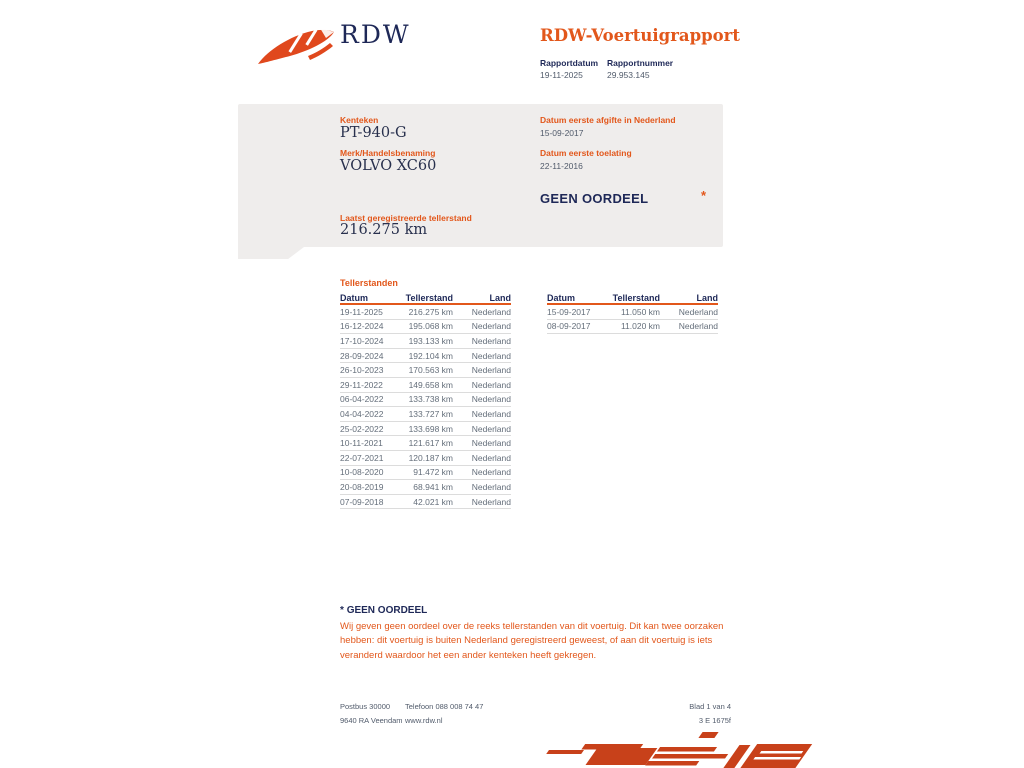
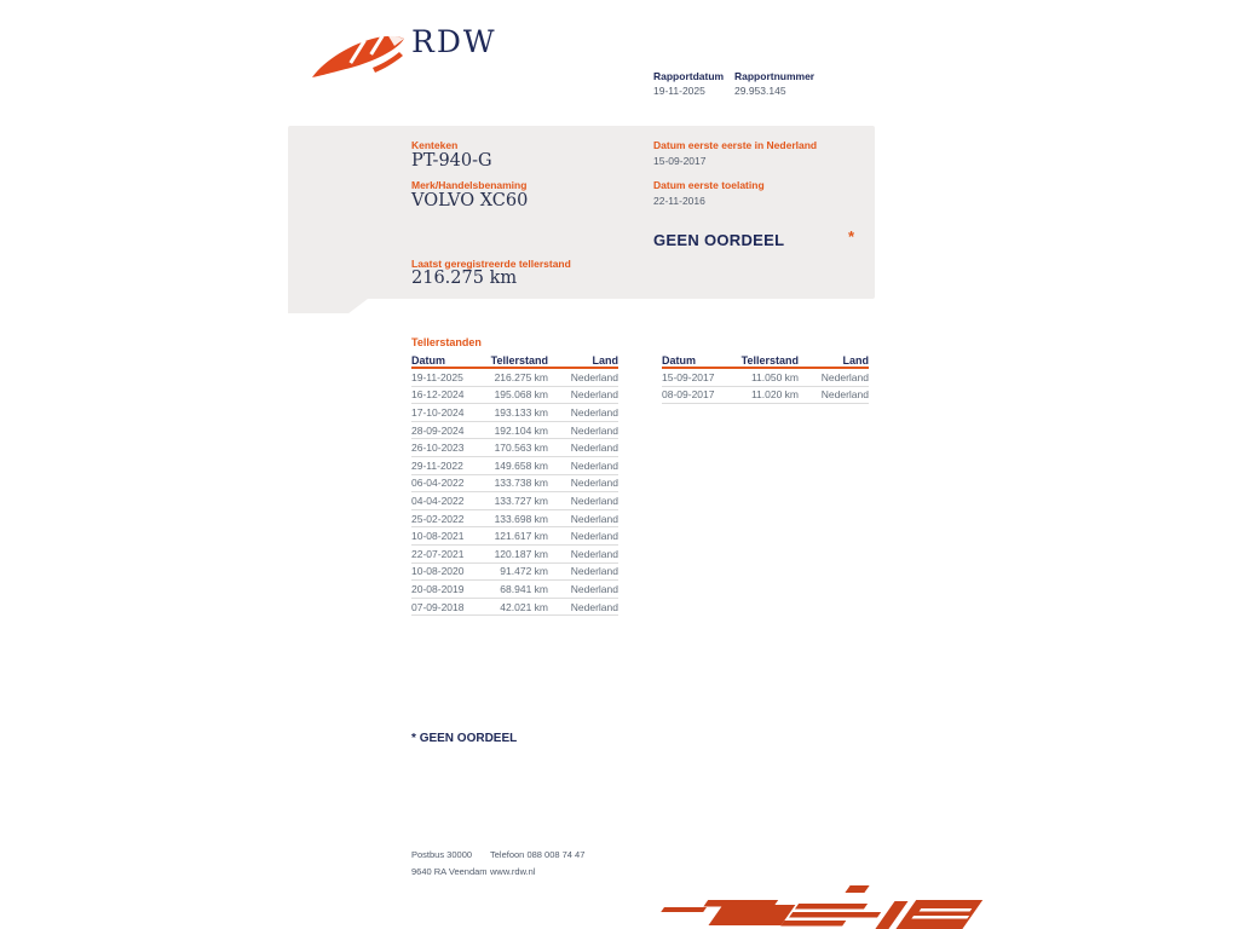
  RDW
- RDW-Voertuigrapport
  Rapportdatum
  Rapportnummer
  19-11-2025
  29.953.145
  Kenteken
  PT-940-G
  Merk/Handelsbenaming
  VOLVO XC60
  Laatst geregistreerde tellerstand
  216.275 km
- Datum eerste afgifte in Nederland
+ Datum eerste eerste in Nederland
  15-09-2017
  Datum eerste toelating
  22-11-2016
  GEEN OORDEEL
  *
  Tellerstanden
  Datum
  Tellerstand
  Land
  19-11-2025
  216.275 km
  Nederland
  16-12-2024
  195.068 km
  Nederland
  17-10-2024
  193.133 km
  Nederland
  28-09-2024
  192.104 km
  Nederland
  26-10-2023
  170.563 km
  Nederland
  29-11-2022
  149.658 km
  Nederland
  06-04-2022
  133.738 km
  Nederland
  04-04-2022
  133.727 km
  Nederland
  25-02-2022
  133.698 km
  Nederland
- 10-11-2021
+ 10-08-2021
  121.617 km
  Nederland
  22-07-2021
  120.187 km
  Nederland
  10-08-2020
  91.472 km
  Nederland
  20-08-2019
  68.941 km
  Nederland
  07-09-2018
  42.021 km
  Nederland
  Datum
  Tellerstand
  Land
  15-09-2017
  11.050 km
  Nederland
  08-09-2017
  11.020 km
  Nederland
  * GEEN OORDEEL
- Wij geven geen oordeel over de reeks tellerstanden van dit voertuig. Dit kan twee oorzaken hebben: dit voertuig is buiten Nederland geregistreerd geweest, of aan dit voertuig is iets veranderd waardoor het een ander kenteken heeft gekregen.
  Postbus 30000
  9640 RA Veendam
  Telefoon 088 008 74 47
  www.rdw.nl
- Blad 1 van 4
- 3 E 1675f
